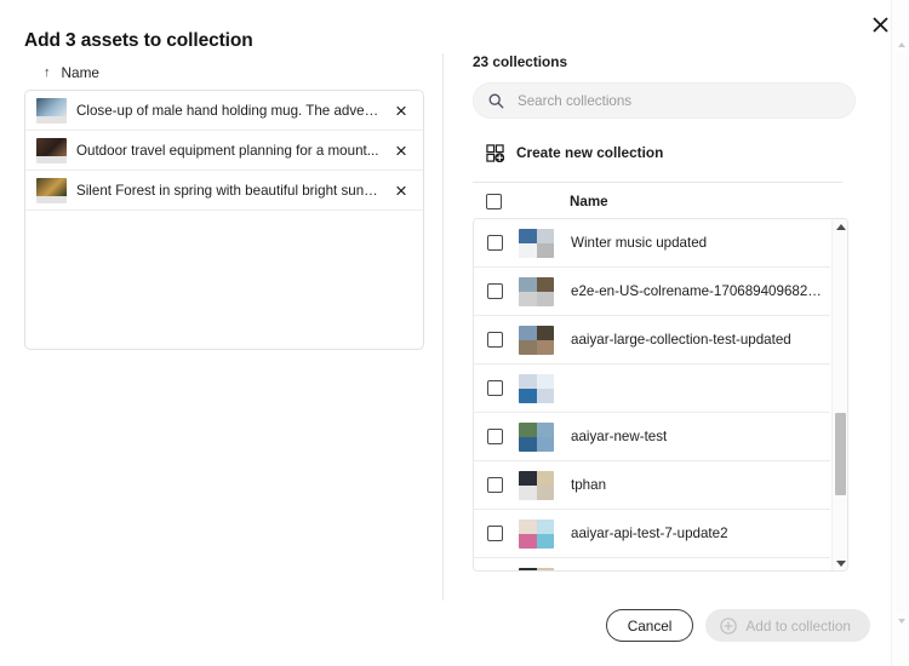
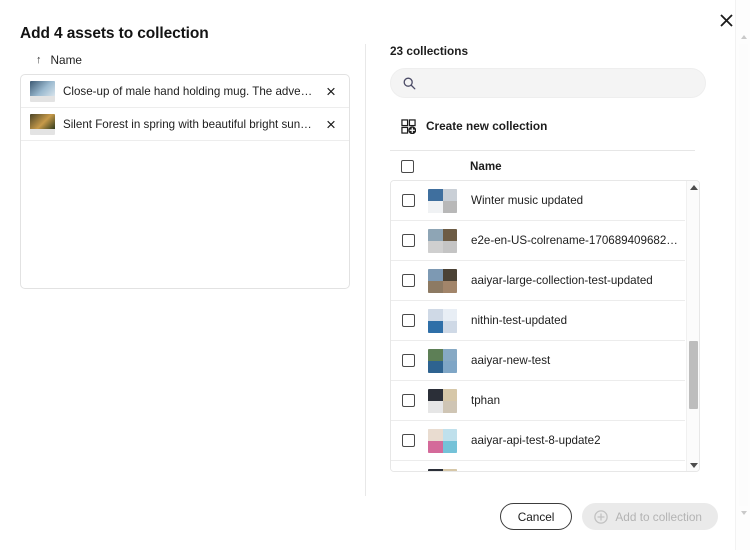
- Add 3 assets to collection
+ Add 4 assets to collection
  ↑
  Name
  Close-up of male hand holding mug. The advent.
- Outdoor travel equipment planning for a mount...
  Silent Forest in spring with beautiful bright sun r..
  23 collections
- Search collections
  Create new collection
  Name
  Winter music updated
  e2e-en-US-colrename-1706894096823 r..
  aaiyar-large-collection-test-updated
+ nithin-test-updated
  aaiyar-new-test
  tphan
- aaiyar-api-test-7-update2
+ aaiyar-api-test-8-update2
  Cancel
  Add to collection
